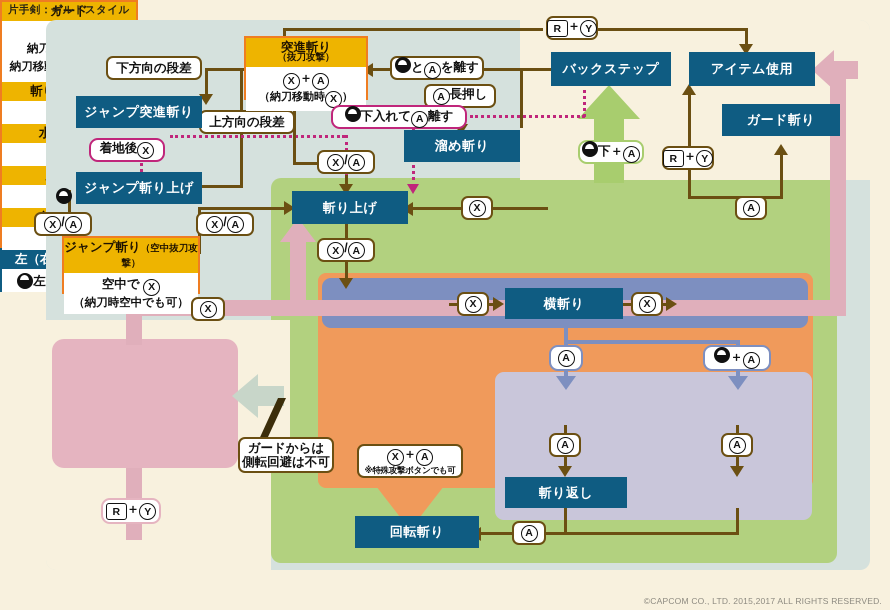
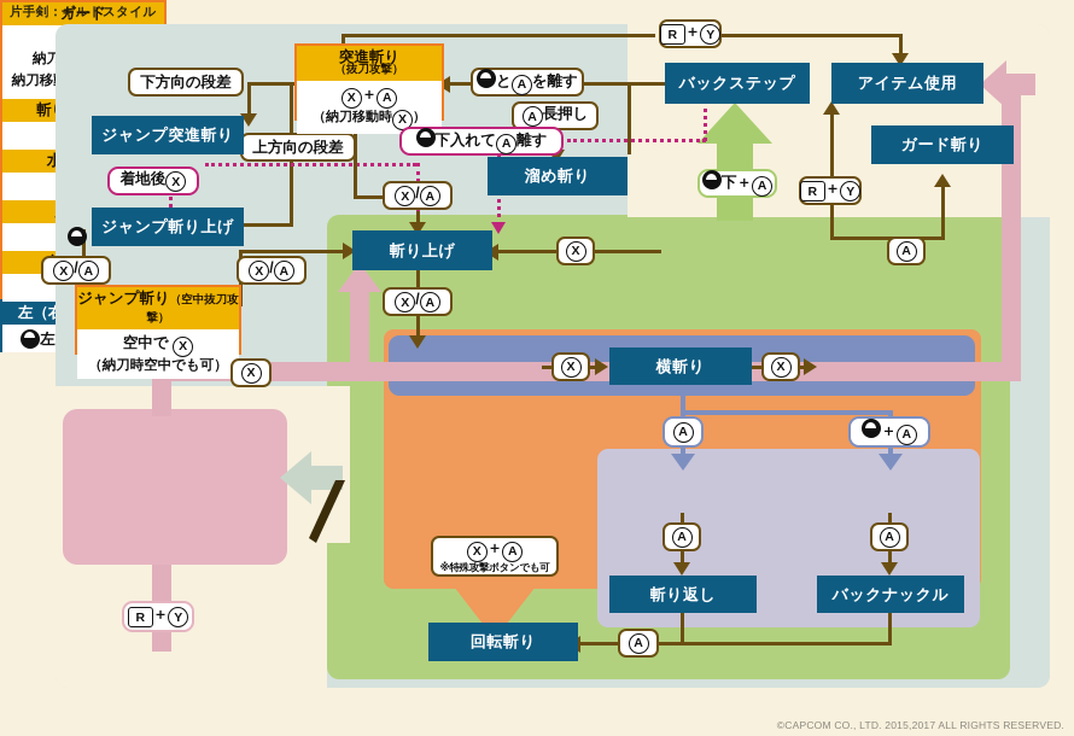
  片手剣：ギルドスタイル
  下方向の段差
  上方向の段差
  ジャンプ突進斬り
  着地後 X
  ジャンプ斬り上げ
  X / A
  X / A
  ジャンプ斬り（空中抜刀攻撃）
  空中で X
  （納刀時空中でも可）
  突進斬り
  （抜刀攻撃）
  X ＋ A
  （納刀移動時 X ）
  と A を離す
  A 長押し
  下入れて A 離す
  溜め斬り
  X / A
  斬り上げ
  X
  X / A
  R ＋ Y
  R ＋ Y
  R ＋ Y
  バックステップ
  アイテム使用
  ガード斬り
  下＋ A
  A
  ガード
  X
  横斬り
  X
  A
  ＋ A
  A
  A
  斬り返し
+ バックナックル
  A
  回転斬り
  X ＋ A
  ※特殊攻撃ボタンでも可
- ガードからは
- 側転回避は不可
  X
  ©CAPCOM CO., LTD. 2015,2017 ALL RIGHTS RESERVED.
